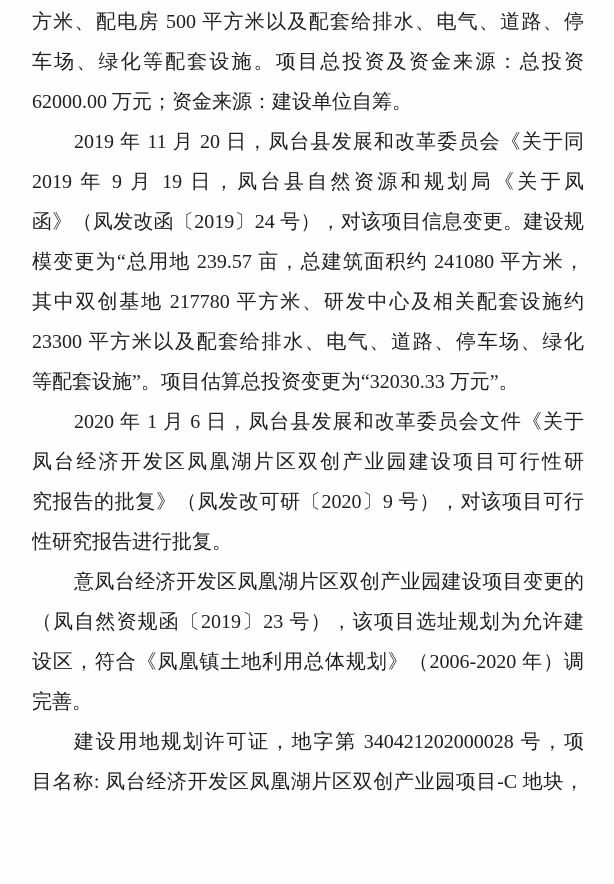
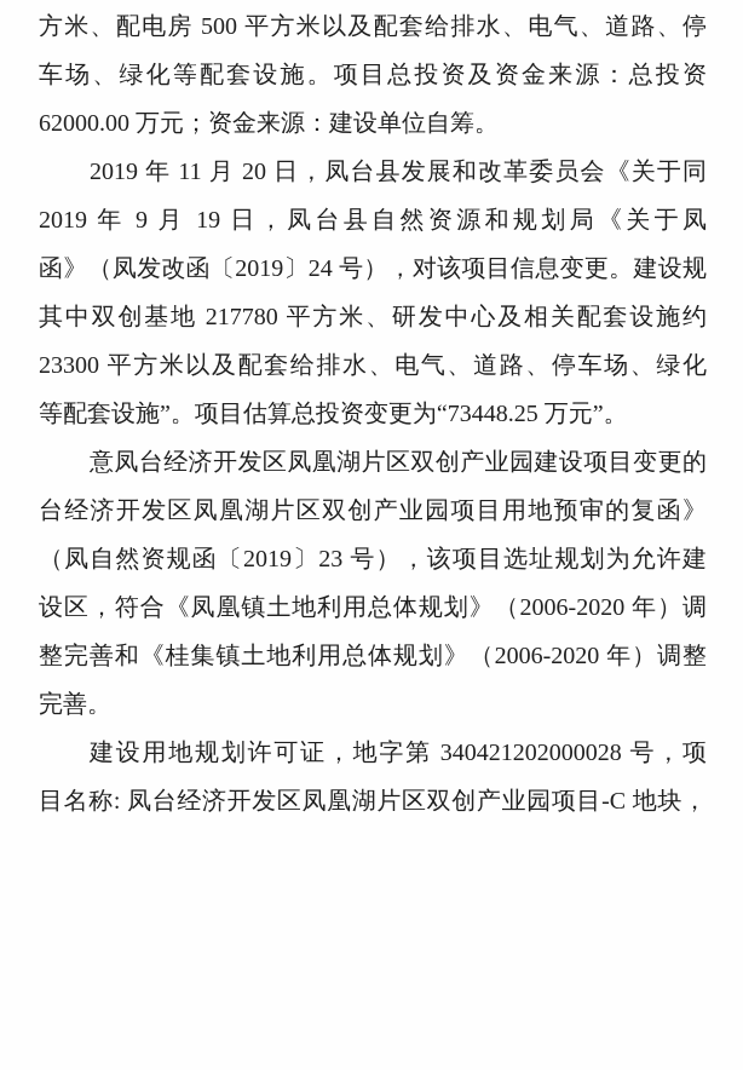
  方米、配电房 500 平方米以及配套给排水、电气、道路、停
  车场、绿化等配套设施。项目总投资及资金来源：总投资
  62000.00 万元；资金来源：建设单位自筹。
  2019 年 11 月 20 日，凤台县发展和改革委员会《关于同
  2019 年 9 月 19 日，凤台县自然资源和规划局《关于凤
  函》（凤发改函〔2019〕24 号），对该项目信息变更。建设规
- 模变更为“总用地 239.57 亩，总建筑面积约 241080 平方米，
  其中双创基地 217780 平方米、研发中心及相关配套设施约
  23300 平方米以及配套给排水、电气、道路、停车场、绿化
- 等配套设施”。项目估算总投资变更为“32030.33 万元”。
+ 等配套设施”。项目估算总投资变更为“73448.25 万元”。
- 2020 年 1 月 6 日，凤台县发展和改革委员会文件《关于
- 凤台经济开发区凤凰湖片区双创产业园建设项目可行性研
- 究报告的批复》（凤发改可研〔2020〕9 号），对该项目可行
- 性研究报告进行批复。
  意凤台经济开发区凤凰湖片区双创产业园建设项目变更的
+ 台经济开发区凤凰湖片区双创产业园项目用地预审的复函》
  （凤自然资规函〔2019〕23 号），该项目选址规划为允许建
  设区，符合《凤凰镇土地利用总体规划》（2006-2020 年）调
+ 整完善和《桂集镇土地利用总体规划》（2006-2020 年）调整
  完善。
  建设用地规划许可证，地字第 340421202000028 号，项
  目名称: 凤台经济开发区凤凰湖片区双创产业园项目-C 地块，
